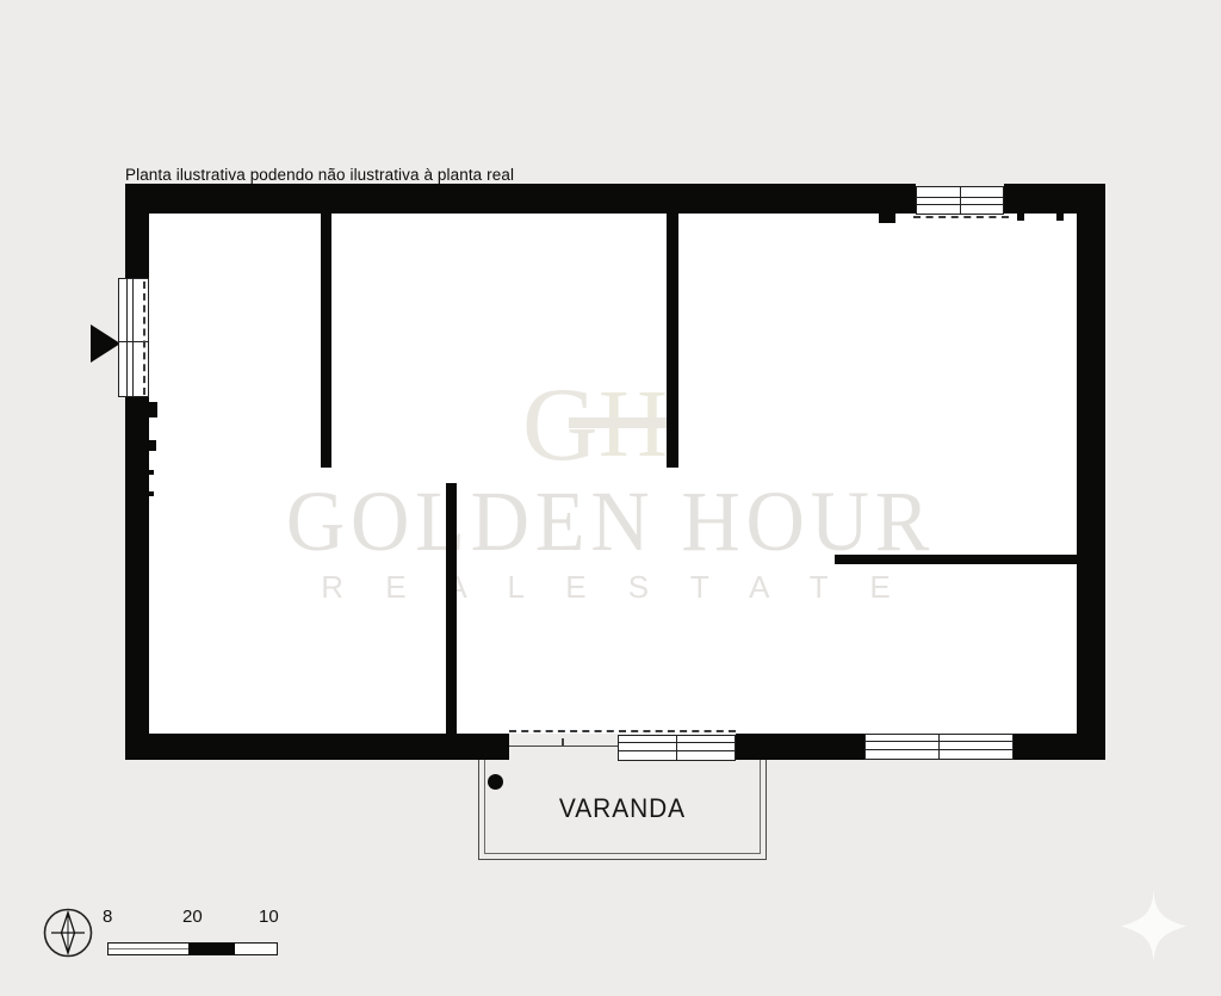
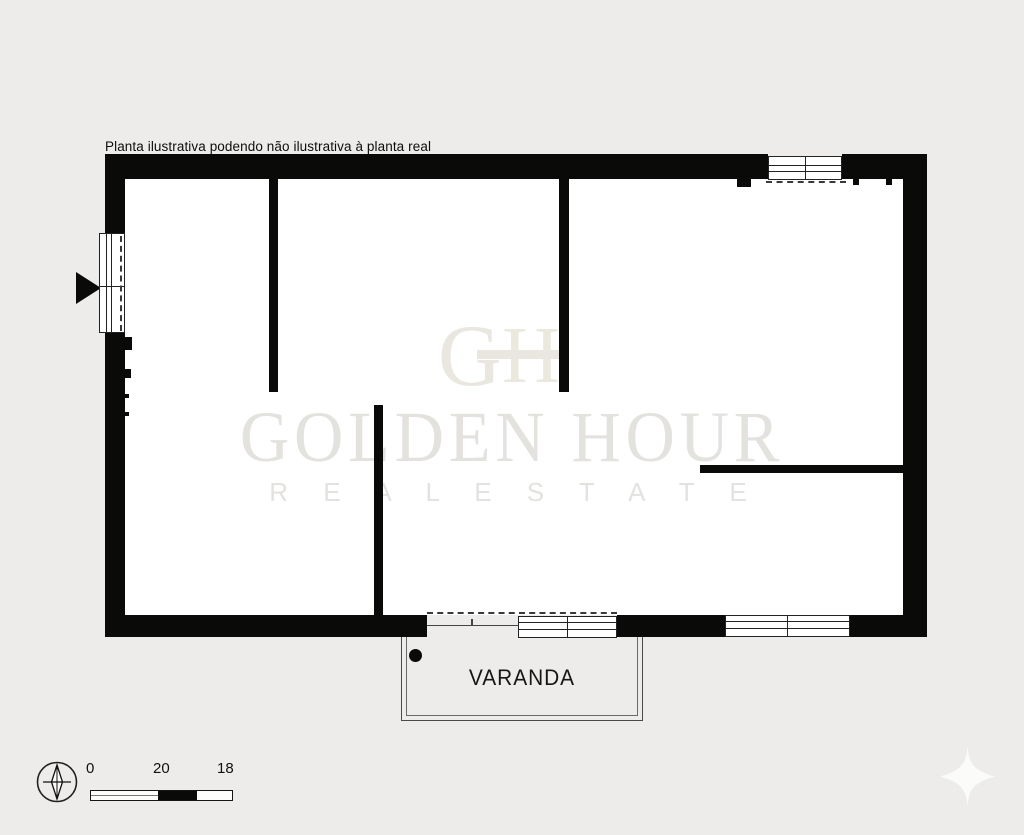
  Planta ilustrativa podendo não ilustrativa à planta real
  G
  GOLDEN HOUR
  R E A L E S T A T E
  VARANDA
- 8
+ 0
  20
- 10
+ 18
